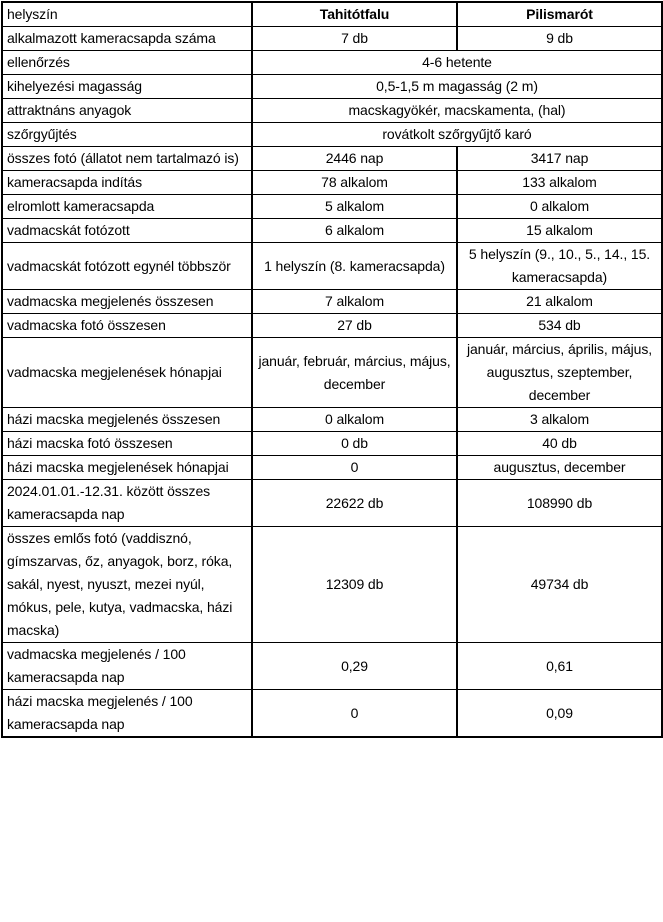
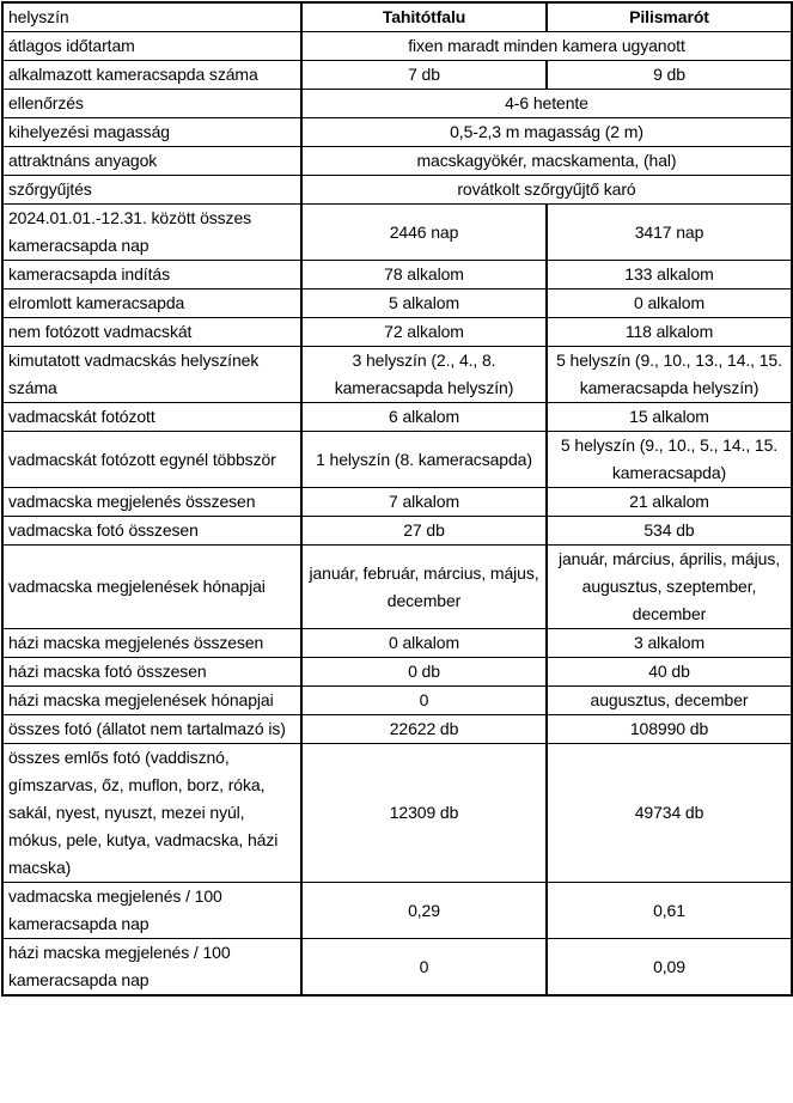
  helyszín	Tahitótfalu	Pilismarót
+ átlagos időtartam	fixen maradt minden kamera ugyanott
  alkalmazott kameracsapda száma	7 db	9 db
  ellenőrzés	4-6 hetente
- kihelyezési magasság	0,5-1,5 m magasság (2 m)
+ kihelyezési magasság	0,5-2,3 m magasság (2 m)
  attraktnáns anyagok	macskagyökér, macskamenta, (hal)
  szőrgyűjtés	rovátkolt szőrgyűjtő karó
- összes fotó (állatot nem tartalmazó is)	2446 nap	3417 nap
+ 2024.01.01.-12.31. között összes kameracsapda nap	2446 nap	3417 nap
  kameracsapda indítás	78 alkalom	133 alkalom
  elromlott kameracsapda	5 alkalom	0 alkalom
+ nem fotózott vadmacskát	72 alkalom	118 alkalom
+ kimutatott vadmacskás helyszínek száma	3 helyszín (2., 4., 8. kameracsapda helyszín)	5 helyszín (9., 10., 13., 14., 15. kameracsapda helyszín)
  vadmacskát fotózott	6 alkalom	15 alkalom
  vadmacskát fotózott egynél többször	1 helyszín (8. kameracsapda)	5 helyszín (9., 10., 5., 14., 15. kameracsapda)
  vadmacska megjelenés összesen	7 alkalom	21 alkalom
  vadmacska fotó összesen	27 db	534 db
  vadmacska megjelenések hónapjai	január, február, március, május, december	január, március, április, május, augusztus, szeptember, december
  házi macska megjelenés összesen	0 alkalom	3 alkalom
  házi macska fotó összesen	0 db	40 db
  házi macska megjelenések hónapjai	0	augusztus, december
- 2024.01.01.-12.31. között összes kameracsapda nap	22622 db	108990 db
+ összes fotó (állatot nem tartalmazó is)	22622 db	108990 db
- összes emlős fotó (vaddisznó, gímszarvas, őz, anyagok, borz, róka, sakál, nyest, nyuszt, mezei nyúl, mókus, pele, kutya, vadmacska, házi macska)	12309 db	49734 db
+ összes emlős fotó (vaddisznó, gímszarvas, őz, muflon, borz, róka, sakál, nyest, nyuszt, mezei nyúl, mókus, pele, kutya, vadmacska, házi macska)	12309 db	49734 db
  vadmacska megjelenés / 100 kameracsapda nap	0,29	0,61
  házi macska megjelenés / 100 kameracsapda nap	0	0,09
